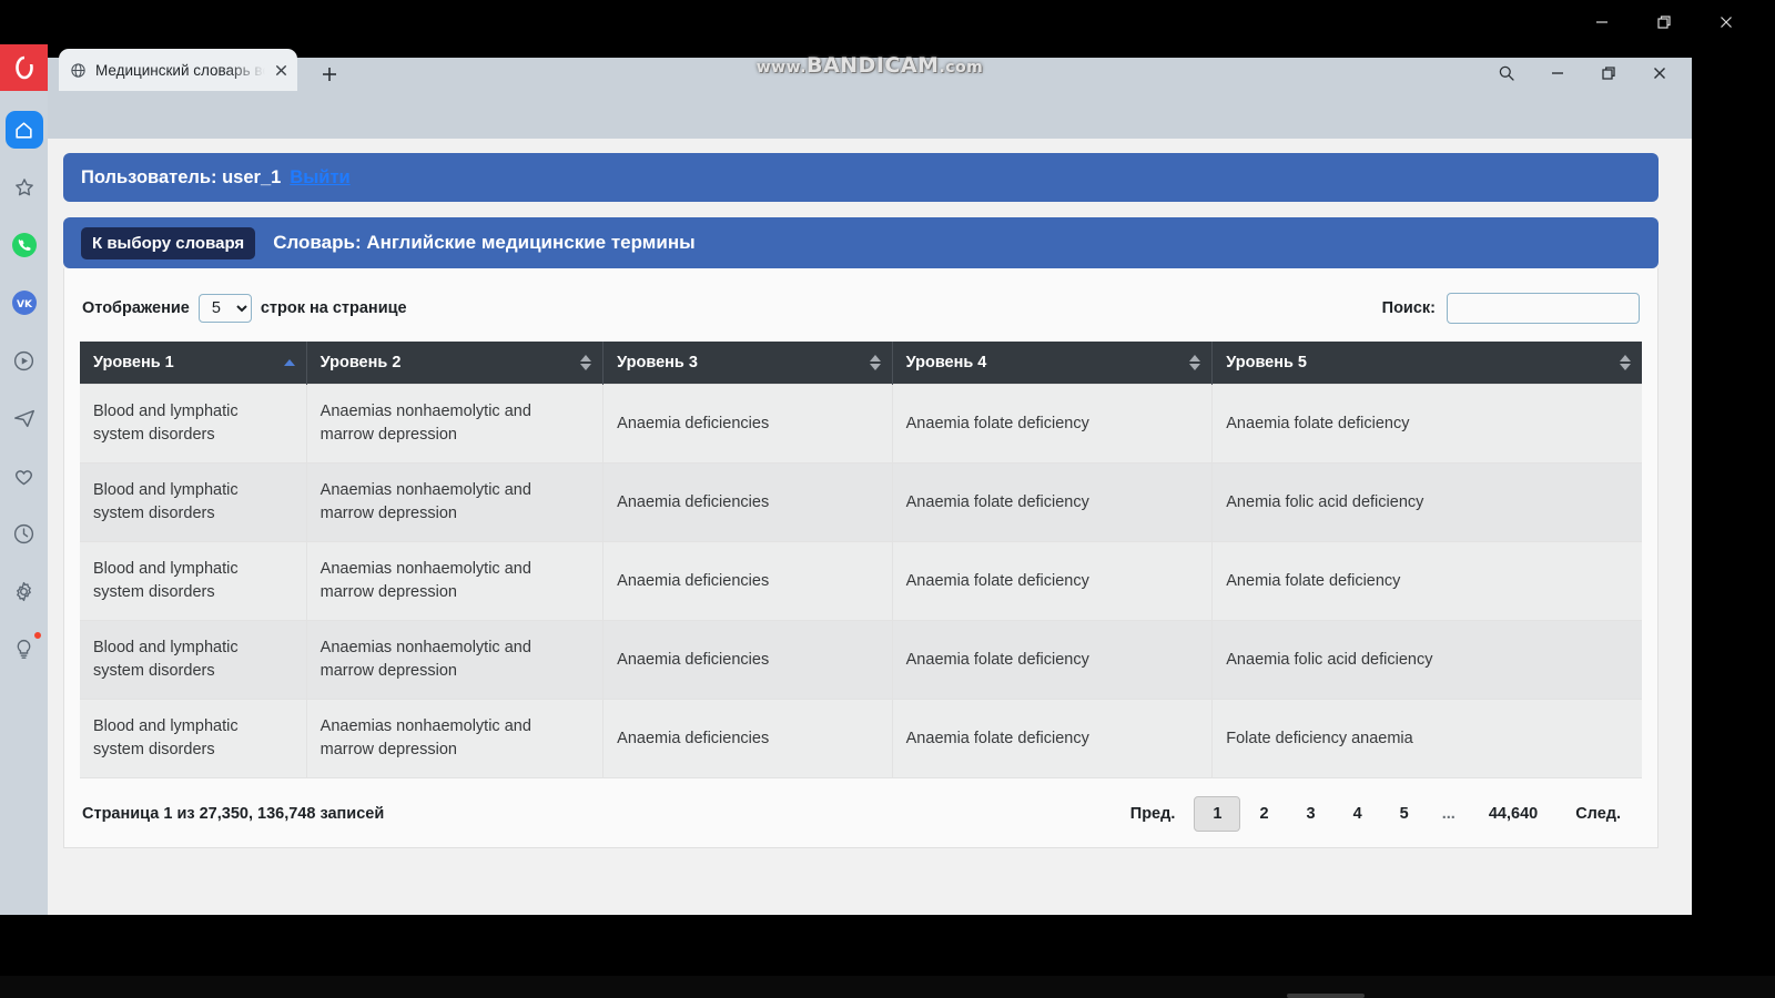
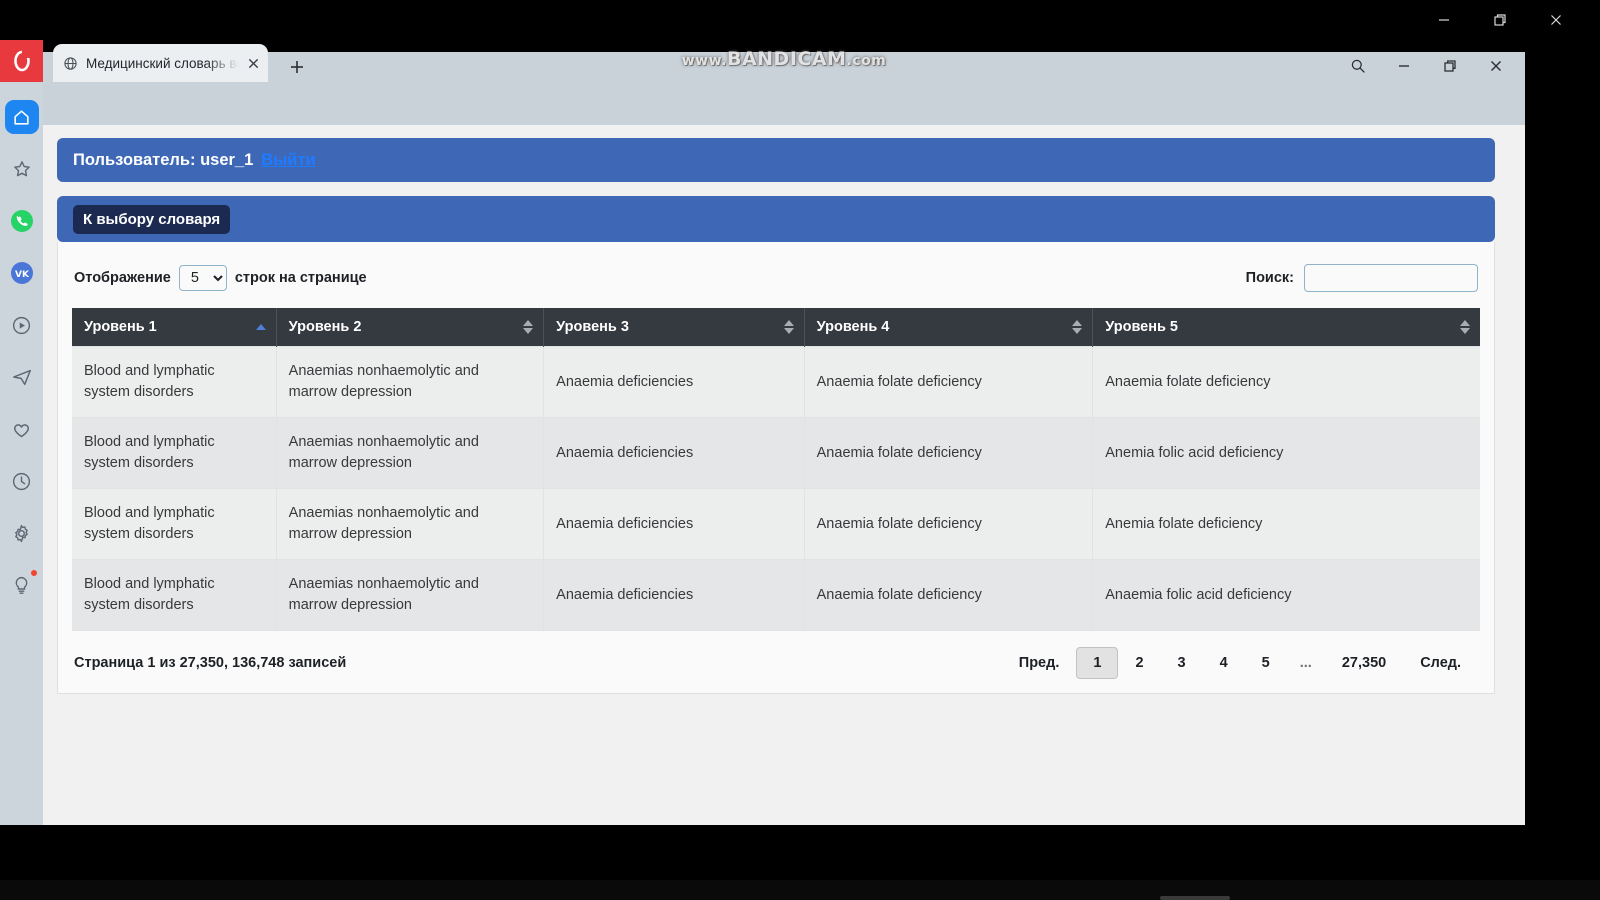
  VK
  Медицинский словарь в
  www.BANDICAM.com
  Пользователь: user_1
  Выйти
  К выбору словаря
- Словарь: Английские медицинские термины
  Отображение
  5
  строк на странице
  Поиск:
  Уровень 1	Уровень 2	Уровень 3	Уровень 4	Уровень 5
  Blood and lymphatic system disorders	Anaemias nonhaemolytic and marrow depression	Anaemia deficiencies	Anaemia folate deficiency	Anaemia folate deficiency
  Blood and lymphatic system disorders	Anaemias nonhaemolytic and marrow depression	Anaemia deficiencies	Anaemia folate deficiency	Anemia folic acid deficiency
  Blood and lymphatic system disorders	Anaemias nonhaemolytic and marrow depression	Anaemia deficiencies	Anaemia folate deficiency	Anemia folate deficiency
  Blood and lymphatic system disorders	Anaemias nonhaemolytic and marrow depression	Anaemia deficiencies	Anaemia folate deficiency	Anaemia folic acid deficiency
- Blood and lymphatic system disorders	Anaemias nonhaemolytic and marrow depression	Anaemia deficiencies	Anaemia folate deficiency	Folate deficiency anaemia
  Страница 1 из 27,350, 136,748 записей
  Пред.
  1
  2
  3
  4
  5
  ...
- 44,640
+ 27,350
  След.
